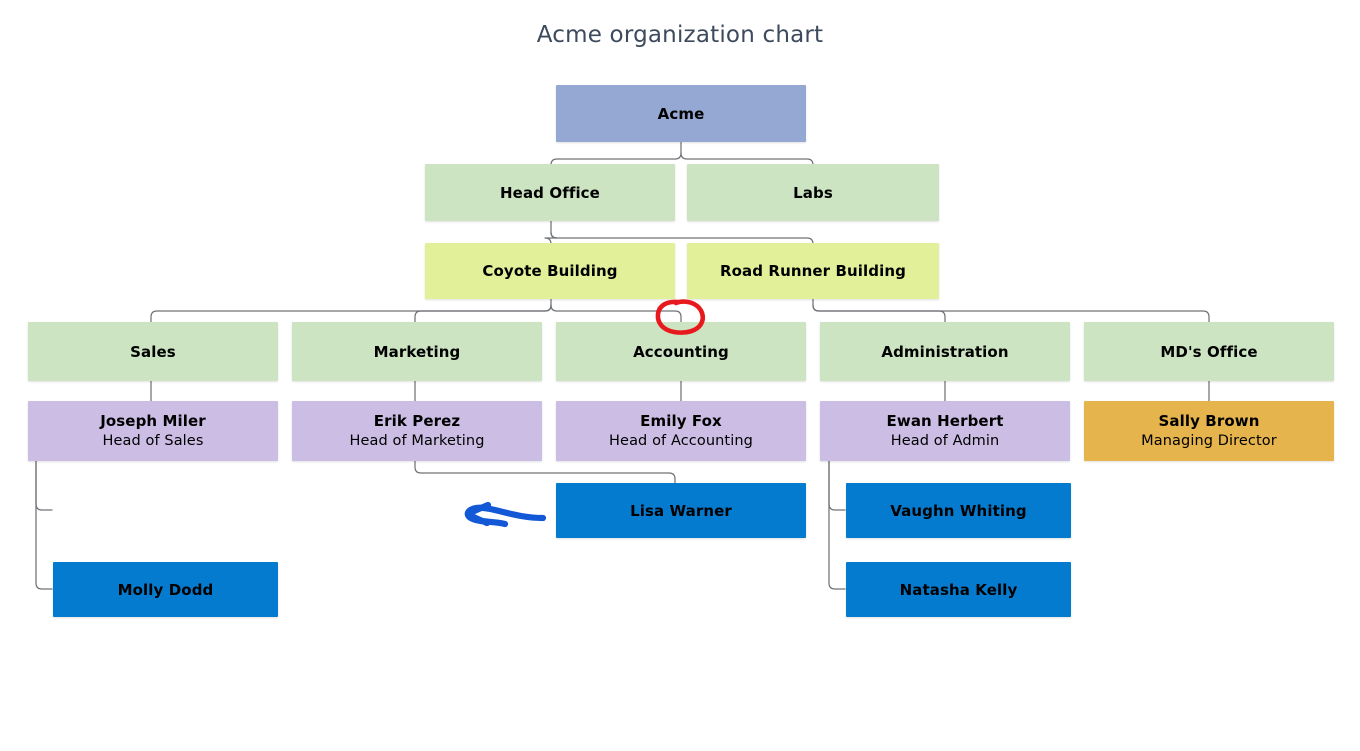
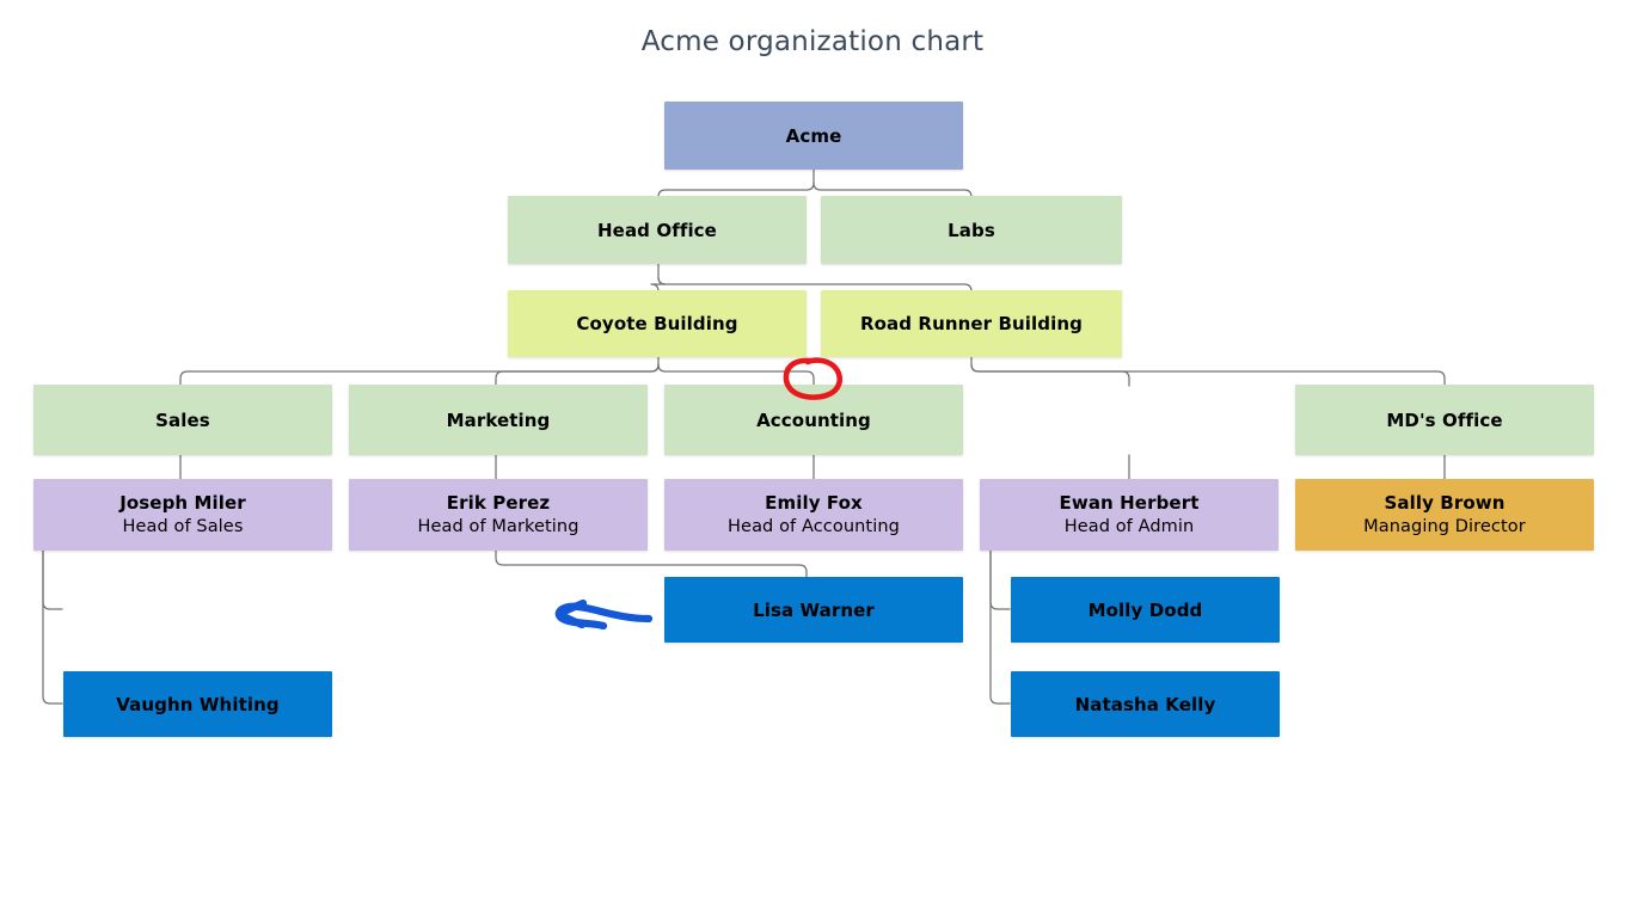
  Acme organization chart
  Acme
  Head Office
  Labs
  Coyote Building
  Road Runner Building
  Sales
  Marketing
  Accounting
- Administration
  MD's Office
  Joseph Miler
  Head of Sales
  Erik Perez
  Head of Marketing
  Emily Fox
  Head of Accounting
  Ewan Herbert
  Head of Admin
  Sally Brown
  Managing Director
- Molly Dodd
+ Vaughn Whiting
  Lisa Warner
- Vaughn Whiting
+ Molly Dodd
  Natasha Kelly
